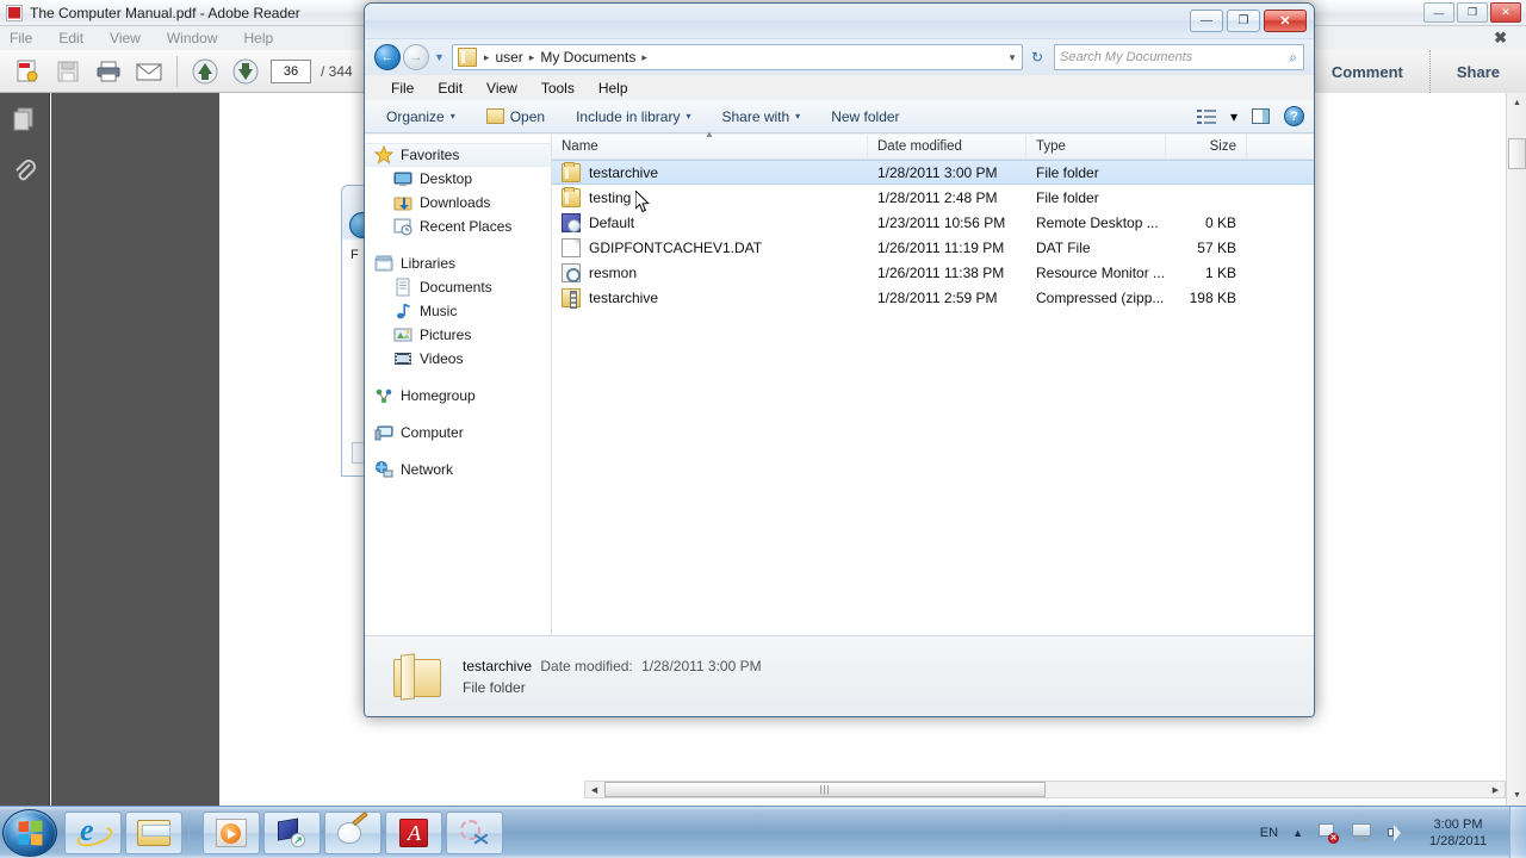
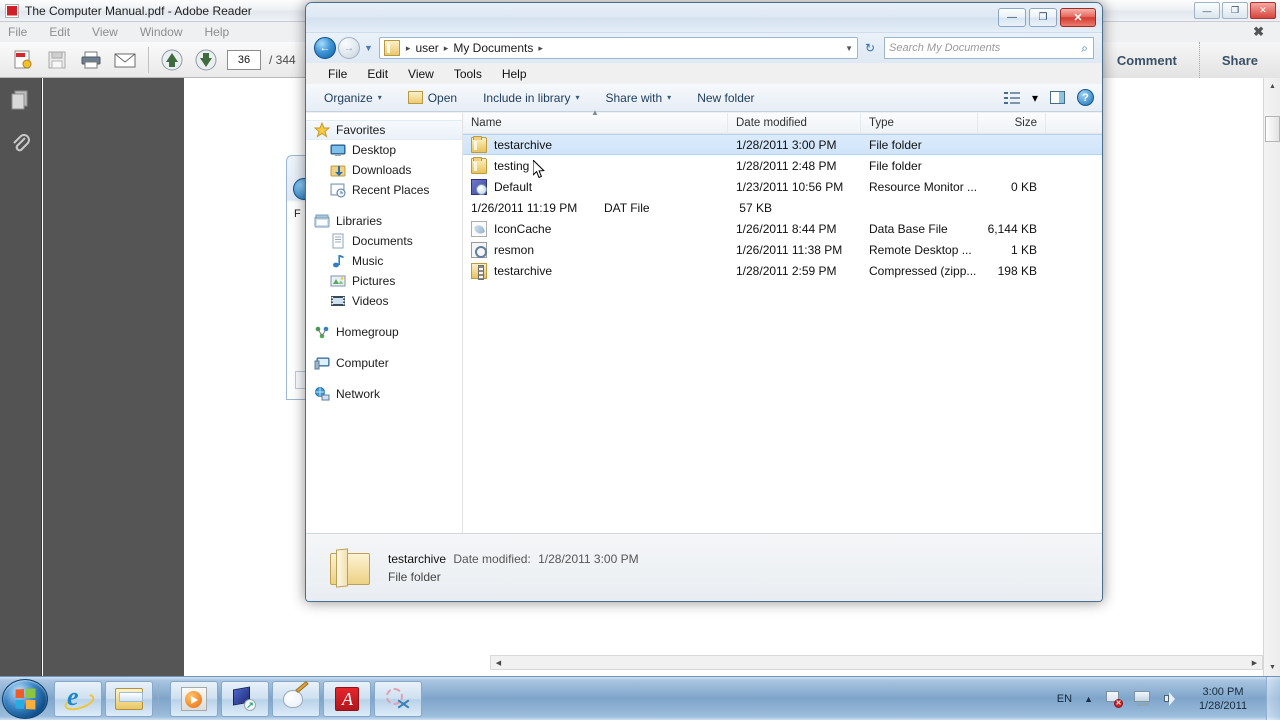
  The Computer Manual.pdf - Adobe Reader
  —
  ❐
  ✕
  File
  Edit
  View
  Window
  Help
  ✖
  36
  / 344
  Comment
  Share
- |||
  F
  —
  ❐
  ✕
  ←
  →
  ▼
  ▸
  user
  ▸
  My Documents
  ▸
  ▼
  ↻
  Search My Documents
  ⌕
  File
  Edit
  View
  Tools
  Help
  Organize
  ▾
  Open
  Include in library
  ▾
  Share with
  ▾
  New folder
  ▾
  ?
  Favorites
  Desktop
  Downloads
  Recent Places
  Libraries
  Documents
  Music
  Pictures
  Videos
  Homegroup
  Computer
  Network
  ▲
  Name
  Date modified
  Type
  Size
  testarchive
  1/28/2011 3:00 PM
  File folder
  testing
  1/28/2011 2:48 PM
  File folder
  Default
  1/23/2011 10:56 PM
- Remote Desktop ...
+ Resource Monitor ...
  0 KB
- GDIPFONTCACHEV1.DAT
  1/26/2011 11:19 PM
  DAT File
  57 KB
+ IconCache
+ 1/26/2011 8:44 PM
+ Data Base File
+ 6,144 KB
  resmon
  1/26/2011 11:38 PM
- Resource Monitor ...
+ Remote Desktop ...
  1 KB
  testarchive
  1/28/2011 2:59 PM
  Compressed (zipp...
  198 KB
  testarchive Date modified: 1/28/2011 3:00 PM
  File folder
  ↗
  EN
  ▲
  3:00 PM
  1/28/2011
